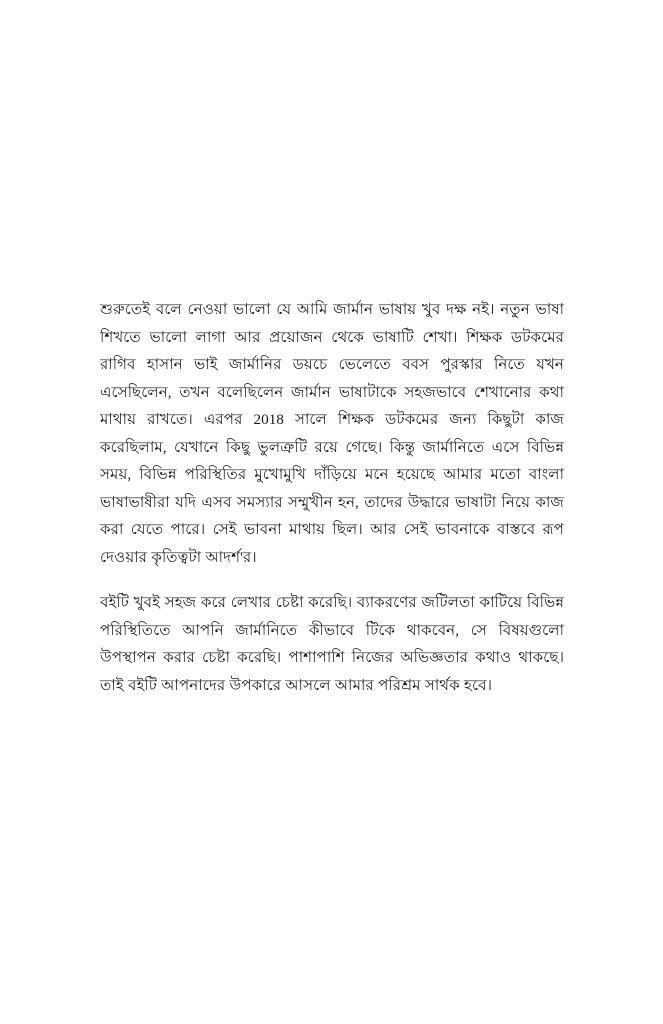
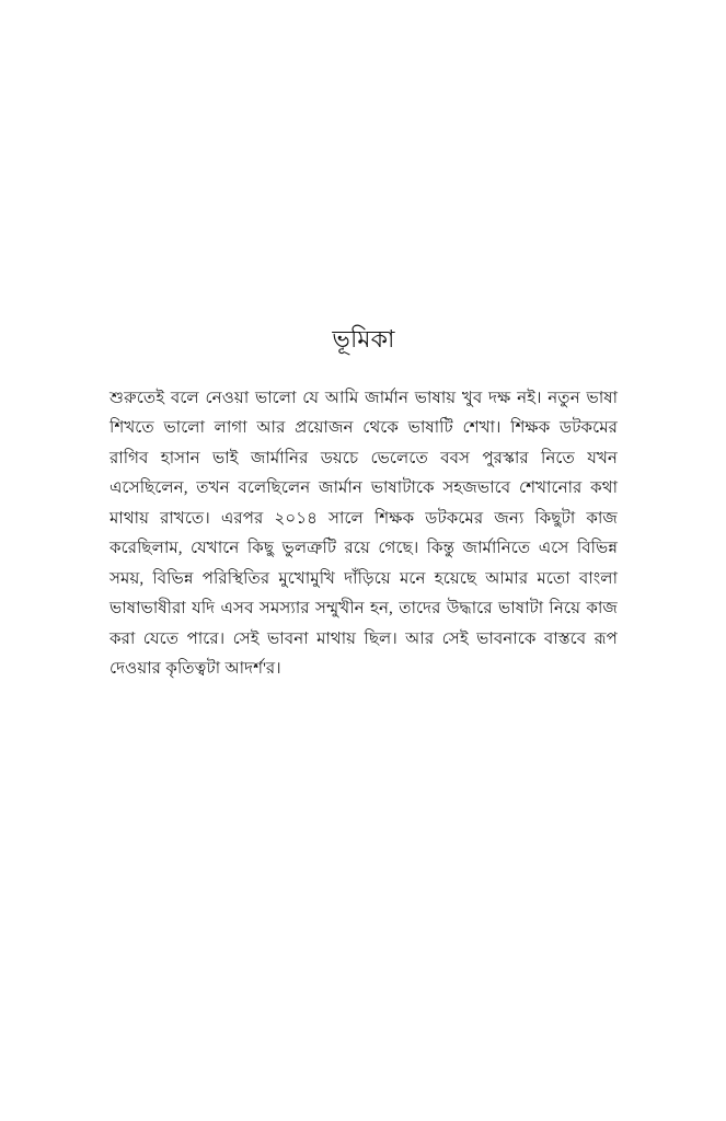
+ ভূমিকা
- শুরুতেই বলে নেওয়া ভালো যে আমি জার্মান ভাষায় খুব দক্ষ নই। নতুন ভাষা শিখতে ভালো লাগা আর প্রয়োজন থেকে ভাষাটি শেখা। শিক্ষক ডটকমের রাগিব হাসান ভাই জার্মানির ডয়চে ভেলেতে ববস পুরস্কার নিতে যখন এসেছিলেন, তখন বলেছিলেন জার্মান ভাষাটাকে সহজভাবে শেখানোর কথা মাথায় রাখতে। এরপর 2018 সালে শিক্ষক ডটকমের জন্য কিছুটা কাজ করেছিলাম, যেখানে কিছু ভুলত্রুটি রয়ে গেছে। কিন্তু জার্মানিতে এসে বিভিন্ন সময়, বিভিন্ন পরিস্থিতির মুখোমুখি দাঁড়িয়ে মনে হয়েছে আমার মতো বাংলা ভাষাভাষীরা যদি এসব সমস্যার সম্মুখীন হন, তাদের উদ্ধারে ভাষাটা নিয়ে কাজ করা যেতে পারে। সেই ভাবনা মাথায় ছিল। আর সেই ভাবনাকে বাস্তবে রূপ দেওয়ার কৃতিত্বটা আদর্শ'র।
+ শুরুতেই বলে নেওয়া ভালো যে আমি জার্মান ভাষায় খুব দক্ষ নই। নতুন ভাষা শিখতে ভালো লাগা আর প্রয়োজন থেকে ভাষাটি শেখা। শিক্ষক ডটকমের রাগিব হাসান ভাই জার্মানির ডয়চে ভেলেতে ববস পুরস্কার নিতে যখন এসেছিলেন, তখন বলেছিলেন জার্মান ভাষাটাকে সহজভাবে শেখানোর কথা মাথায় রাখতে। এরপর ২০১৪ সালে শিক্ষক ডটকমের জন্য কিছুটা কাজ করেছিলাম, যেখানে কিছু ভুলত্রুটি রয়ে গেছে। কিন্তু জার্মানিতে এসে বিভিন্ন সময়, বিভিন্ন পরিস্থিতির মুখোমুখি দাঁড়িয়ে মনে হয়েছে আমার মতো বাংলা ভাষাভাষীরা যদি এসব সমস্যার সম্মুখীন হন, তাদের উদ্ধারে ভাষাটা নিয়ে কাজ করা যেতে পারে। সেই ভাবনা মাথায় ছিল। আর সেই ভাবনাকে বাস্তবে রূপ দেওয়ার কৃতিত্বটা আদর্শ'র।
- বইটি খুবই সহজ করে লেখার চেষ্টা করেছি। ব্যাকরণের জটিলতা কাটিয়ে বিভিন্ন পরিস্থিতিতে আপনি জার্মানিতে কীভাবে টিকে থাকবেন, সে বিষয়গুলো উপস্থাপন করার চেষ্টা করেছি। পাশাপাশি নিজের অভিজ্ঞতার কথাও থাকছে। তাই বইটি আপনাদের উপকারে আসলে আমার পরিশ্রম সার্থক হবে।
